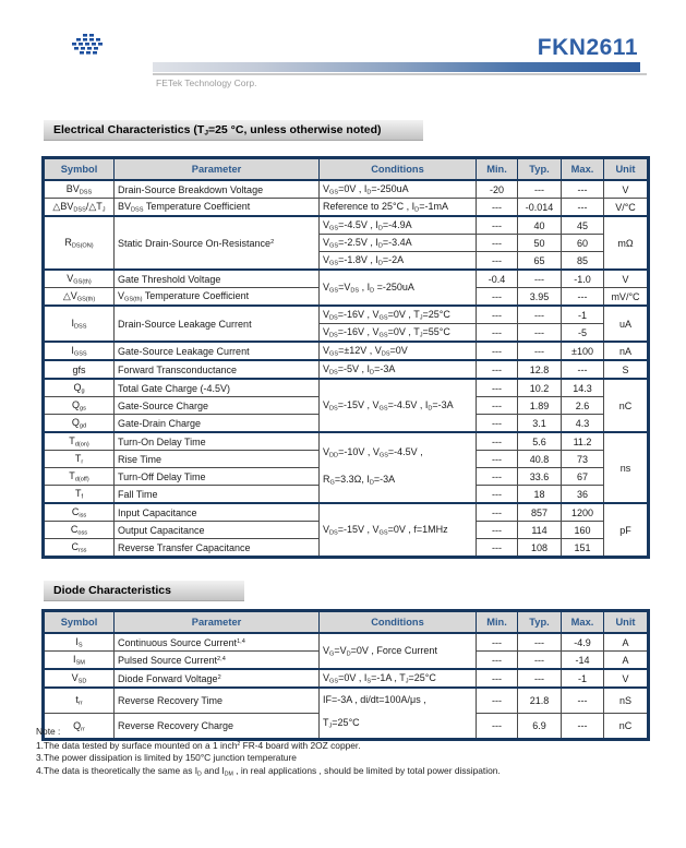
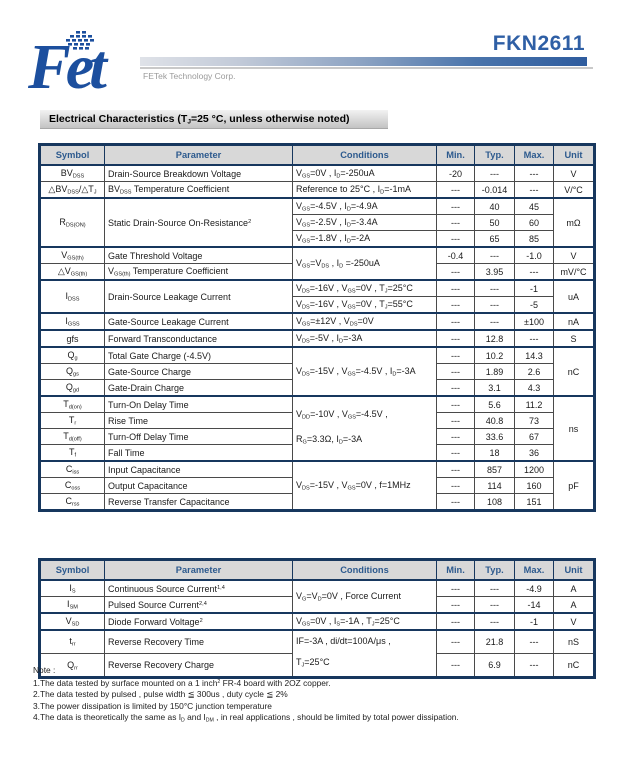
+ Fet
  FKN2611
  FETek Technology Corp.
  Electrical Characteristics (T =25 °C, unless otherwise noted)
  Symbol	Parameter	Conditions	Min.	Typ.	Max.	Unit
  BV	Drain-Source Breakdown Voltage	V =0V , I =-250uA	-20	---	---	V
  △BV /△T	BV Temperature Coefficient	Reference to 25°C , I =-1mA	---	-0.014	---	V/°C
  R	Static Drain-Source On-Resistance	V =-4.5V , I =-4.9A	---	40	45	mΩ
  V =-2.5V , I =-3.4A	---	50	60
  V =-1.8V , I =-2A	---	65	85
  V	Gate Threshold Voltage	V =V , I =-250uA	-0.4	---	-1.0	V
  △V	V Temperature Coefficient	---	3.95	---	mV/°C
  I	Drain-Source Leakage Current	V =-16V , V =0V , T =25°C	---	---	-1	uA
  V =-16V , V =0V , T =55°C	---	---	-5
  I	Gate-Source Leakage Current	V =±12V , V =0V	---	---	±100	nA
  gfs	Forward Transconductance	V =-5V , I =-3A	---	12.8	---	S
  Q	Total Gate Charge (-4.5V)	V =-15V , V =-4.5V , I =-3A	---	10.2	14.3	nC
  Q	Gate-Source Charge	---	1.89	2.6
  Q	Gate-Drain Charge	---	3.1	4.3
  T	Turn-On Delay Time	V =-10V , V =-4.5V ,R =3.3Ω, I =-3A	---	5.6	11.2	ns
  T	Rise Time	---	40.8	73
  T	Turn-Off Delay Time	---	33.6	67
  T	Fall Time	---	18	36
  C	Input Capacitance	V =-15V , V =0V , f=1MHz	---	857	1200	pF
  C	Output Capacitance	---	114	160
  C	Reverse Transfer Capacitance	---	108	151
- Diode Characteristics
  Symbol	Parameter	Conditions	Min.	Typ.	Max.	Unit
  I	Continuous Source Current	V =V =0V , Force Current	---	---	-4.9	A
  I	Pulsed Source Current	---	---	-14	A
  V	Diode Forward Voltage	V =0V , I =-1A , T =25°C	---	---	-1	V
  t	Reverse Recovery Time	IF=-3A , di/dt=100A/μs ,T =25°C	---	21.8	---	nS
  Q	Reverse Recovery Charge	---	6.9	---	nC
  Note :
  1.The data tested by surface mounted on a 1 inch FR-4 board with 2OZ copper.
+ 2.The data tested by pulsed , pulse width ≦ 300us , duty cycle ≦ 2%
  3.The power dissipation is limited by 150°C junction temperature
  4.The data is theoretically the same as I and I , in real applications , should be limited by total power dissipation.
